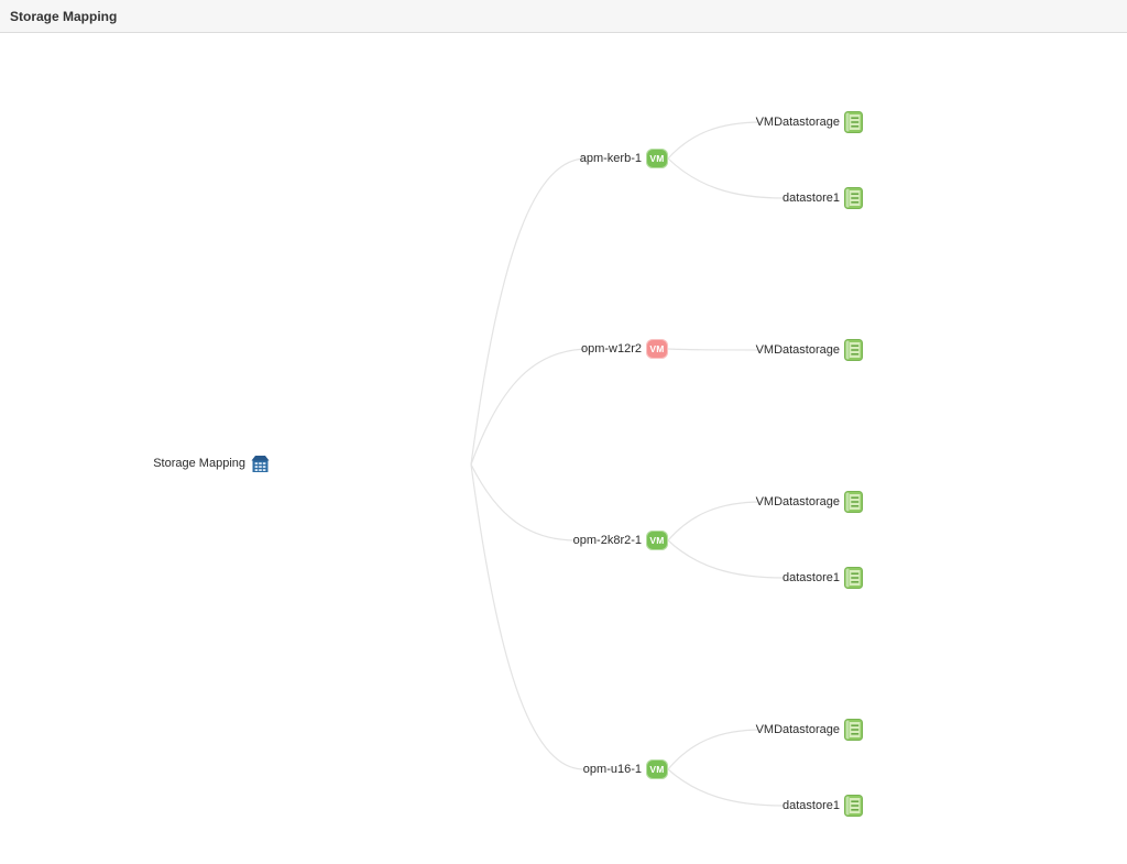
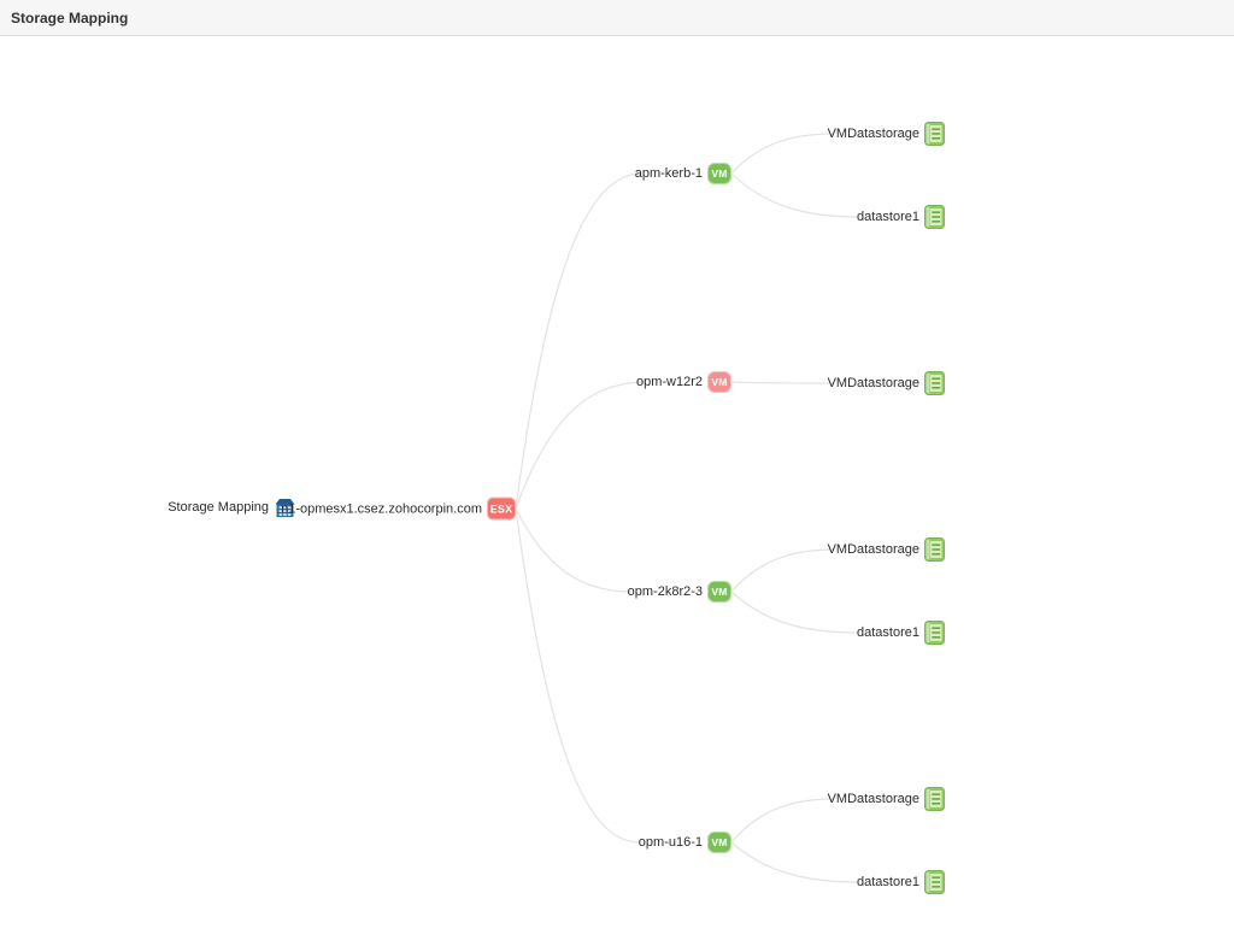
  Storage Mapping
  Storage Mapping
+ n1-opmesx1.csez.zohocorpin.com
+ ESX
  apm-kerb-1
  VM
  opm-w12r2
  VM
- opm-2k8r2-1
+ opm-2k8r2-3
  VM
  opm-u16-1
  VM
  VMDatastorage
  datastore1
  VMDatastorage
  VMDatastorage
  datastore1
  VMDatastorage
  datastore1
